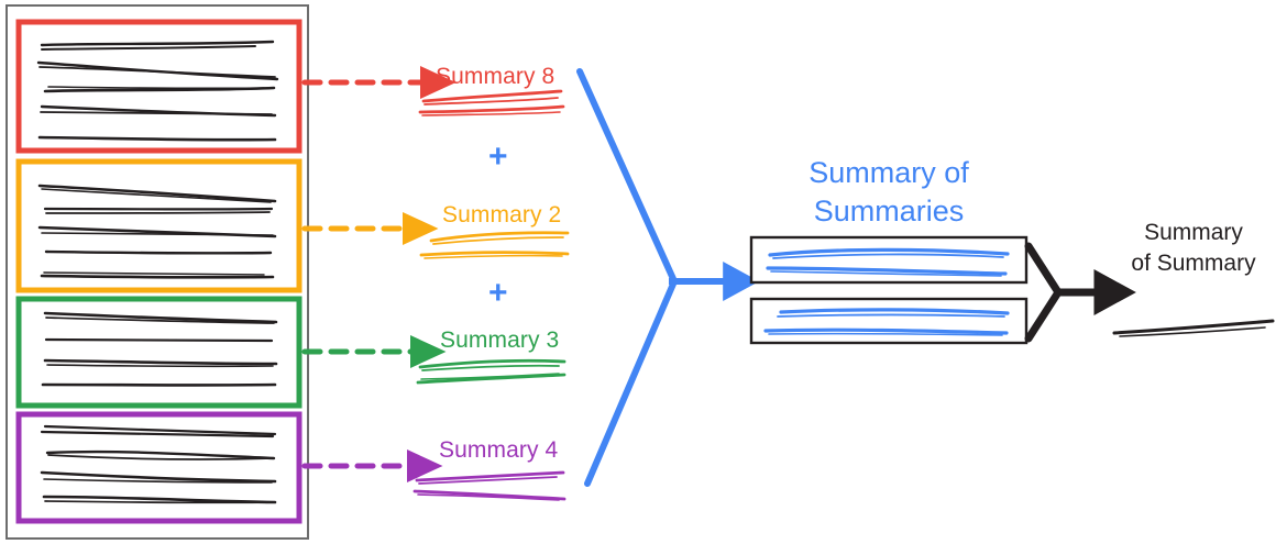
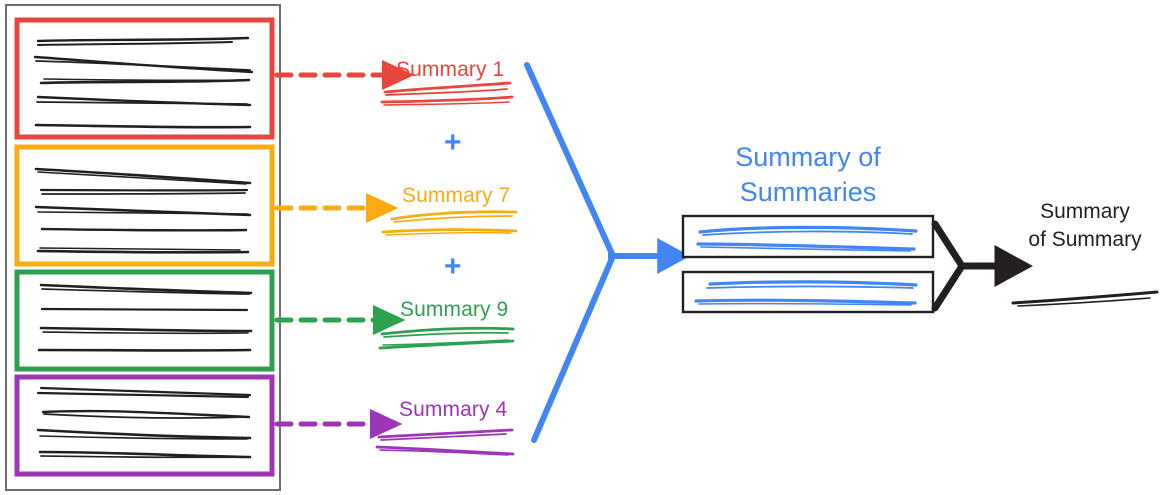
- Summary 8
+ Summary 1
- Summary 2
+ Summary 7
- Summary 3
+ Summary 9
  Summary 4
  +
  +
  Summary of Summaries
  Summary
  of Summary
